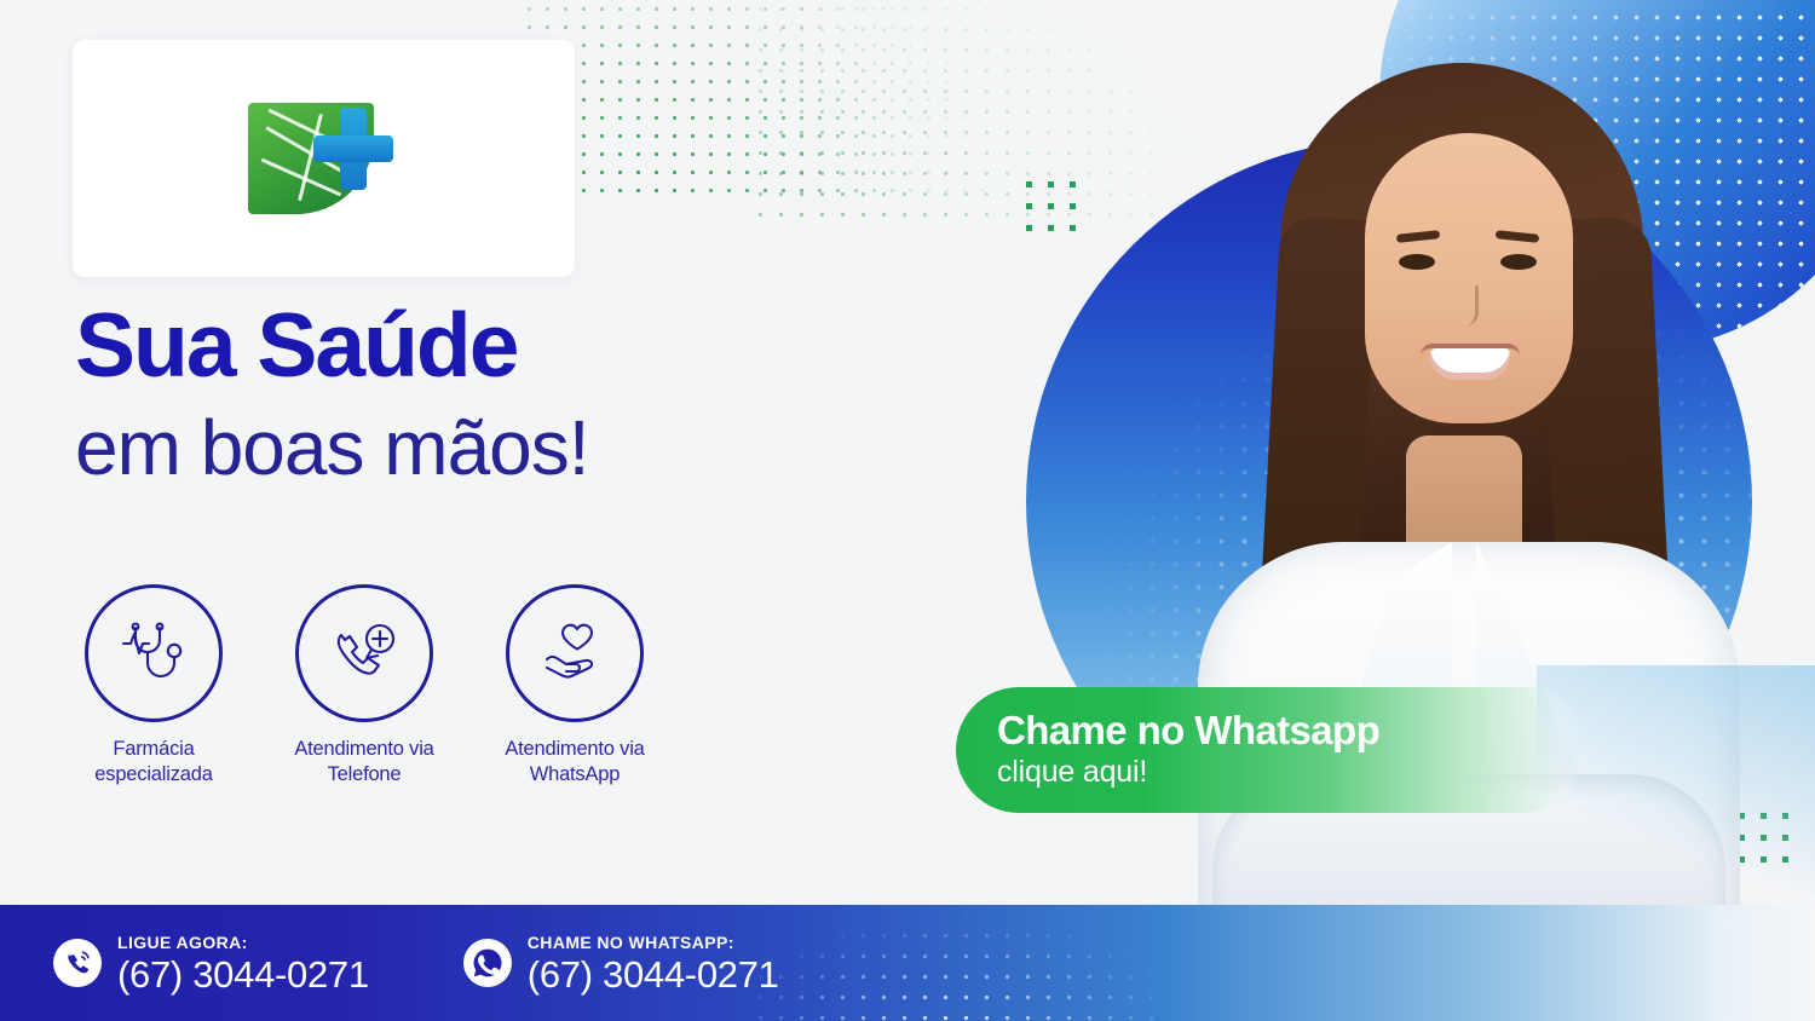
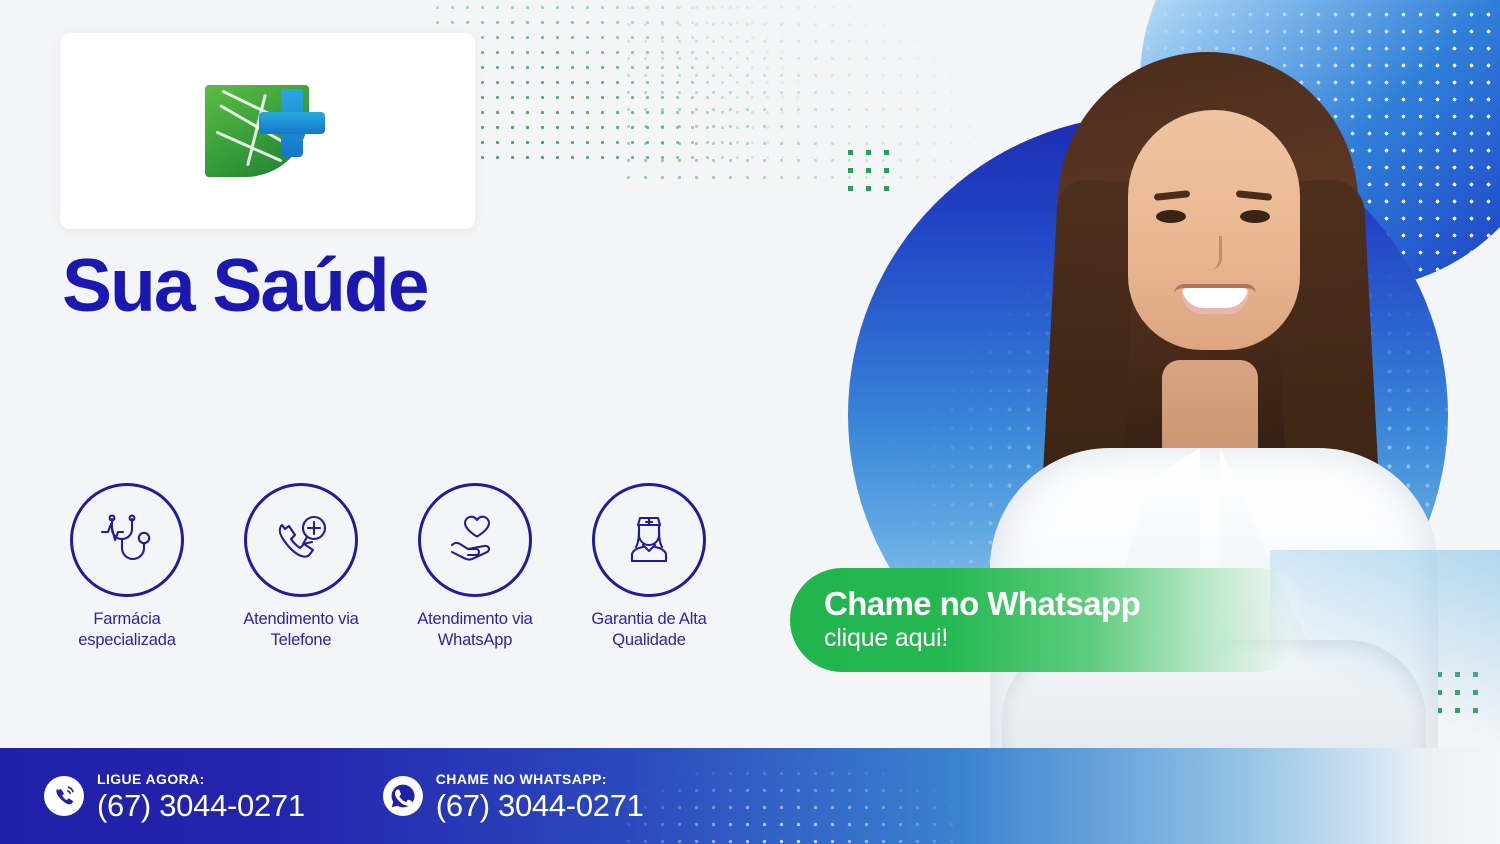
  Sua Saúde
- em boas mãos!
  Farmácia
  especializada
  Atendimento via
  Telefone
  Atendimento via
  WhatsApp
+ Garantia de Alta
+ Qualidade
  Chame no Whatsapp
  clique aqui!
  LIGUE AGORA:
  (67) 3044-0271
  CHAME NO WHATSAPP:
  (67) 3044-027
